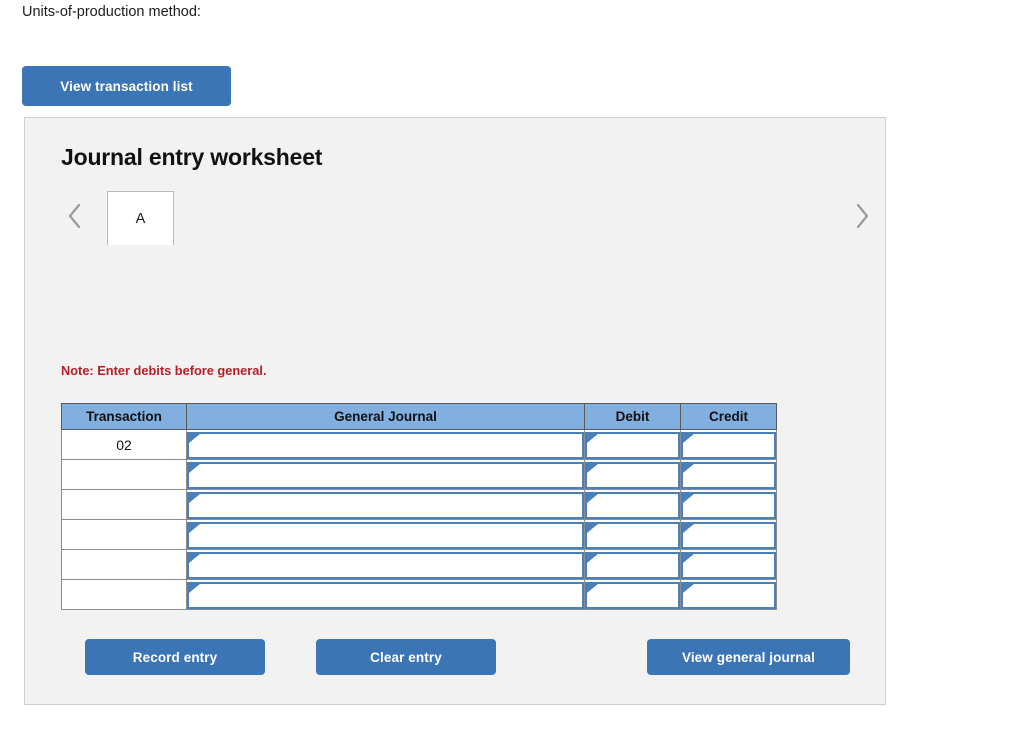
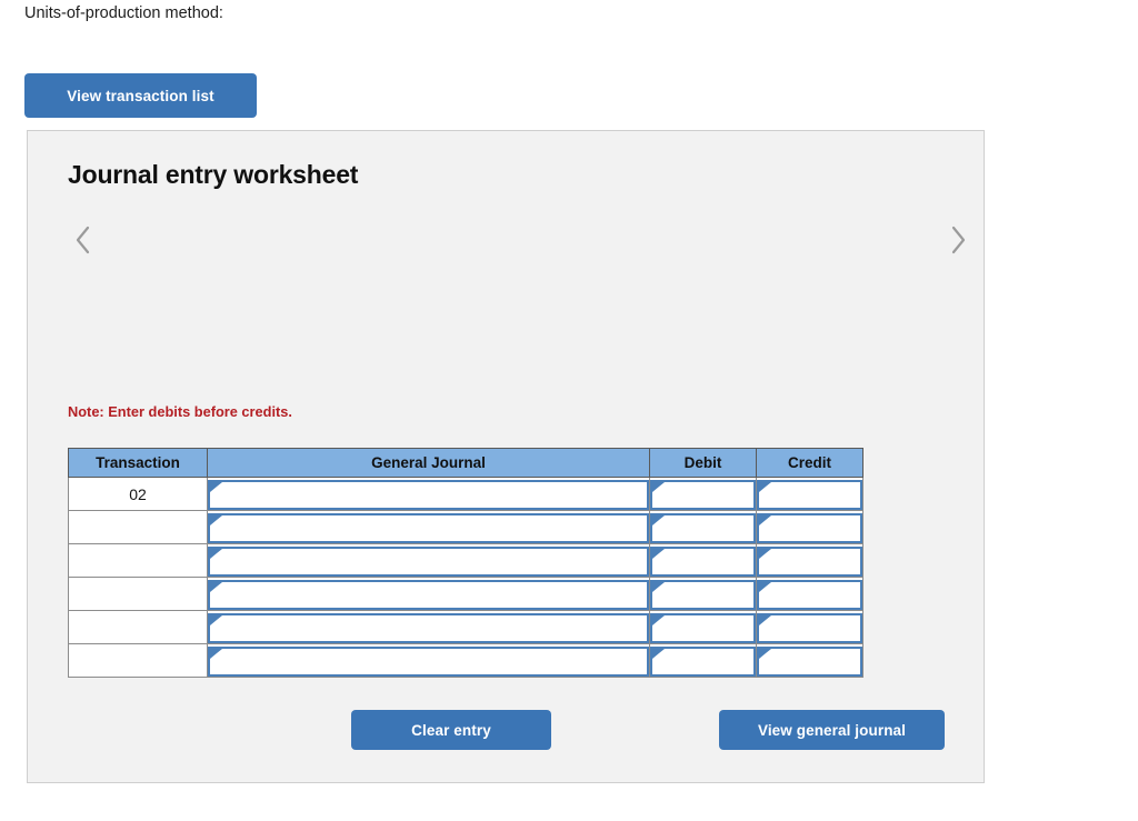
  Units-of-production method:
  View transaction list
  Journal entry worksheet
- A
- Note: Enter debits before general.
+ Note: Enter debits before credits.
  Transaction	General Journal	Debit	Credit
  02
- Record entry
  Clear entry
  View general journal
